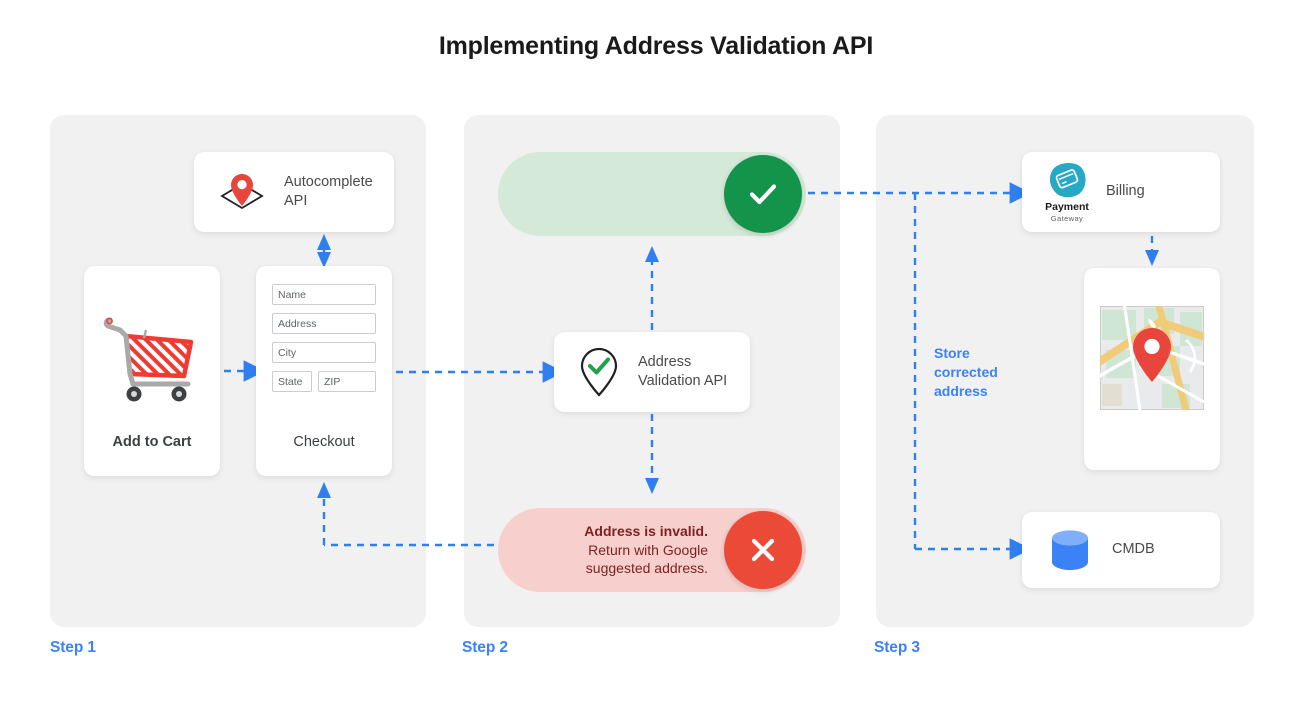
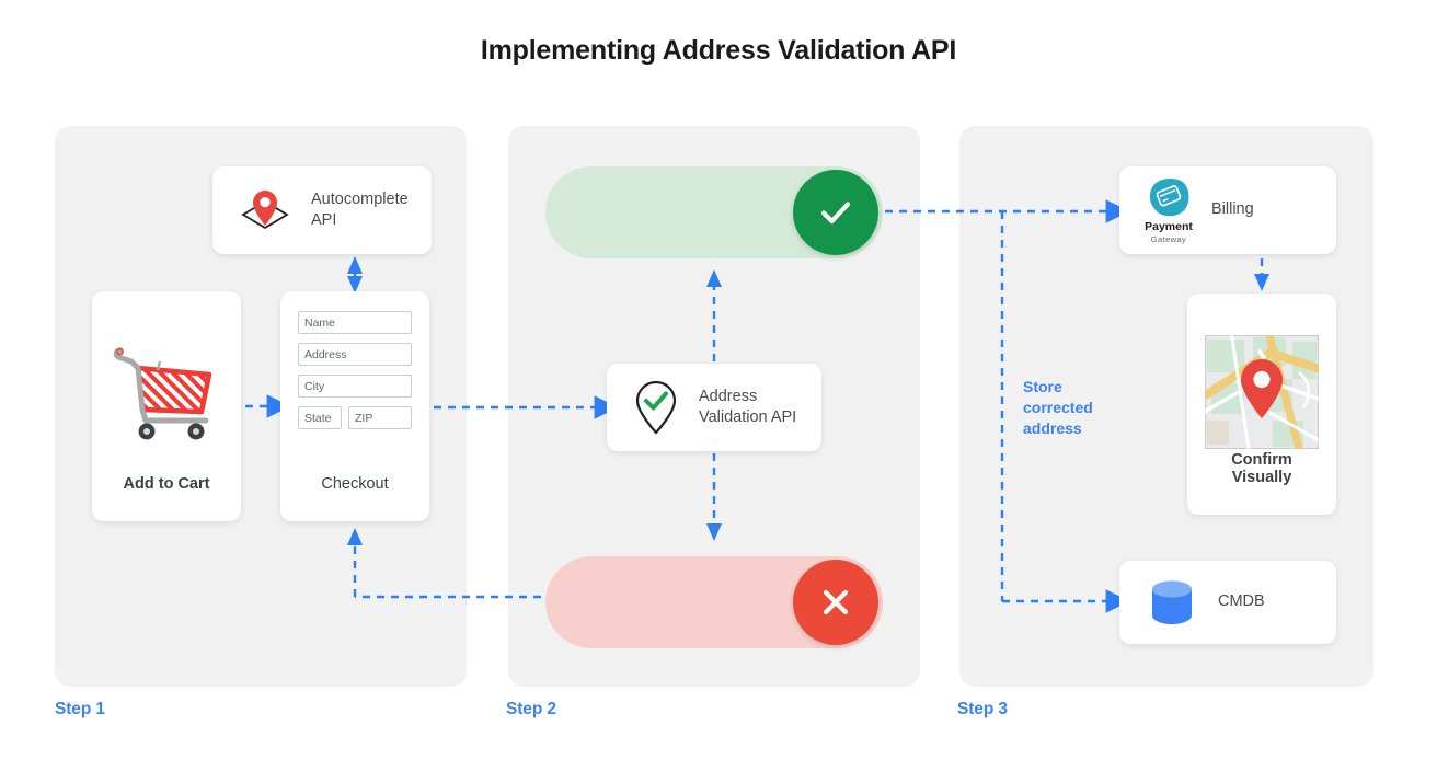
  Implementing Address Validation API
  Autocomplete
  API
  Add to Cart
  Name
  Address
  City
  State
  ZIP
  Checkout
  Address
  Validation API
- Address is invalid.
- Return with Google
- suggested address.
  Payment
  Gateway
  Billing
+ Confirm
+ Visually
  CMDB
  Store
  corrected
  address
  Step 1
  Step 2
  Step 3
